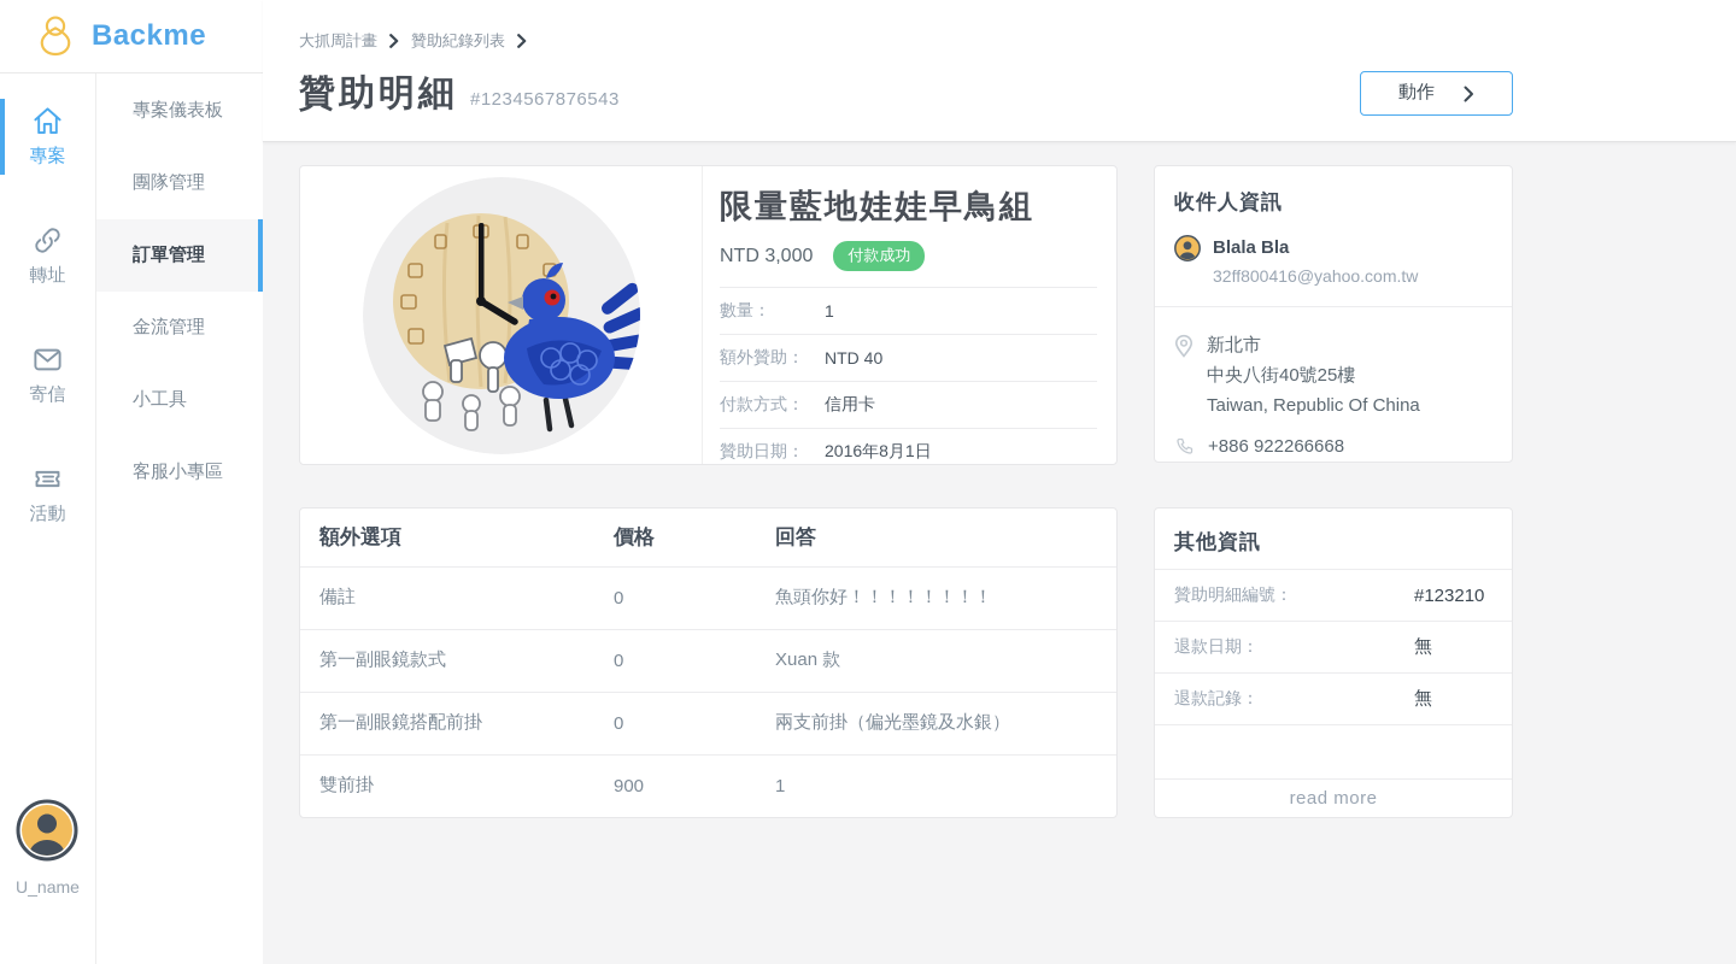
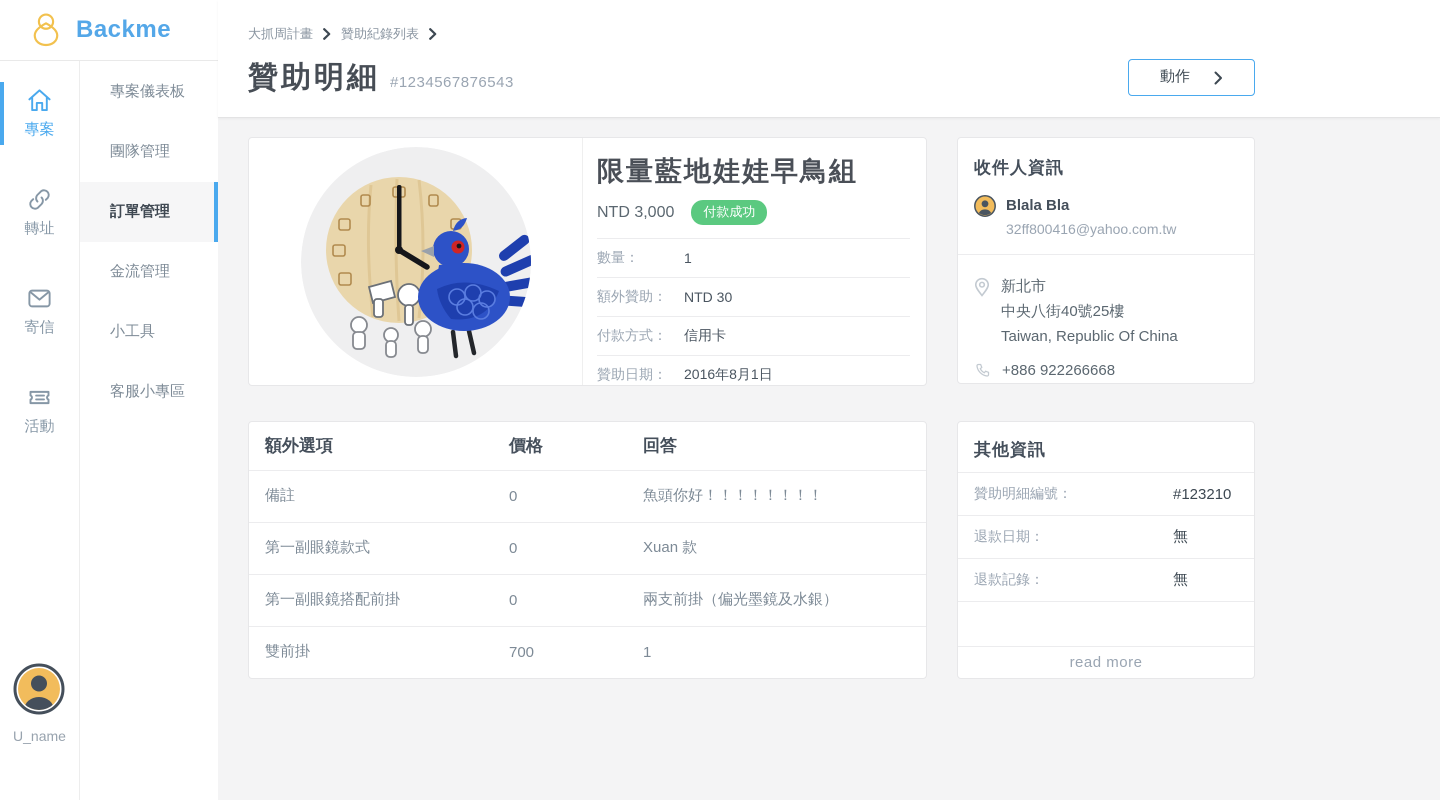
  Backme
  專案
  轉址
  寄信
  活動
  U_name
  專案儀表板
  團隊管理
  訂單管理
  金流管理
  小工具
  客服小專區
  大抓周計畫
  贊助紀錄列表
  贊助明細
  #1234567876543
  動作
  限量藍地娃娃早鳥組
  NTD 3,000
  付款成功
  數量：
  1
  額外贊助：
- NTD 40
+ NTD 30
  付款方式：
  信用卡
  贊助日期：
  2016年8月1日
  額外選項
  價格
  回答
  備註
  0
  魚頭你好！！！！！！！！
  第一副眼鏡款式
  0
  Xuan 款
  第一副眼鏡搭配前掛
  0
  兩支前掛（偏光墨鏡及水銀）
  雙前掛
- 900
+ 700
  1
  收件人資訊
  Blala Bla
  32ff800416@yahoo.com.tw
  新北市
  中央八街40號25樓
  Taiwan, Republic Of China
  +886 922266668
  其他資訊
  贊助明細編號：
  #123210
  退款日期：
  無
  退款記錄：
  無
  read more
